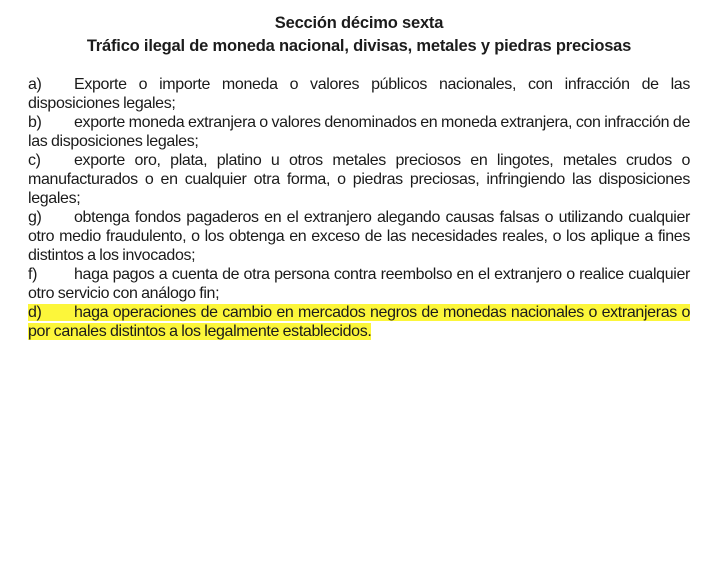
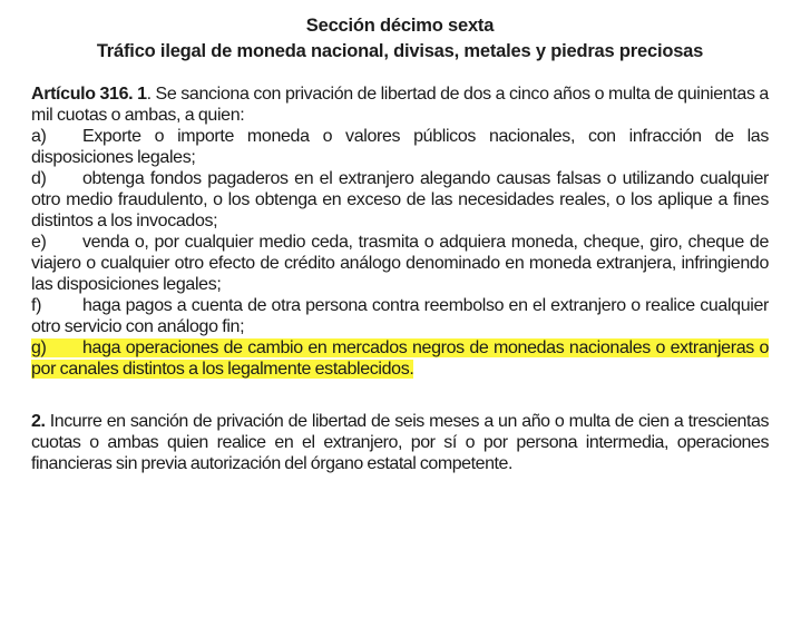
  Sección décimo sexta
  Tráfico ilegal de moneda nacional, divisas, metales y piedras preciosas
+ Artículo 316. 1. Se sanciona con privación de libertad de dos a cinco años o multa de quinientas a mil cuotas o ambas, a quien:
  a) Exporte o importe moneda o valores públicos nacionales, con infracción de las disposiciones legales;
- b) exporte moneda extranjera o valores denominados en moneda extranjera, con infracción de las disposiciones legales;
- c) exporte oro, plata, platino u otros metales preciosos en lingotes, metales crudos o manufacturados o en cualquier otra forma, o piedras preciosas, infringiendo las disposiciones legales;
- g) obtenga fondos pagaderos en el extranjero alegando causas falsas o utilizando cualquier otro medio fraudulento, o los obtenga en exceso de las necesidades reales, o los aplique a fines distintos a los invocados;
+ d) obtenga fondos pagaderos en el extranjero alegando causas falsas o utilizando cualquier otro medio fraudulento, o los obtenga en exceso de las necesidades reales, o los aplique a fines distintos a los invocados;
+ e) venda o, por cualquier medio ceda, trasmita o adquiera moneda, cheque, giro, cheque de viajero o cualquier otro efecto de crédito análogo denominado en moneda extranjera, infringiendo las disposiciones legales;
  f) haga pagos a cuenta de otra persona contra reembolso en el extranjero o realice cualquier otro servicio con análogo fin;
- d) haga operaciones de cambio en mercados negros de monedas nacionales o extranjeras o por canales distintos a los legalmente establecidos.
+ g) haga operaciones de cambio en mercados negros de monedas nacionales o extranjeras o por canales distintos a los legalmente establecidos.
+ 2. Incurre en sanción de privación de libertad de seis meses a un año o multa de cien a trescientas cuotas o ambas quien realice en el extranjero, por sí o por persona intermedia, operaciones financieras sin previa autorización del órgano estatal competente.
